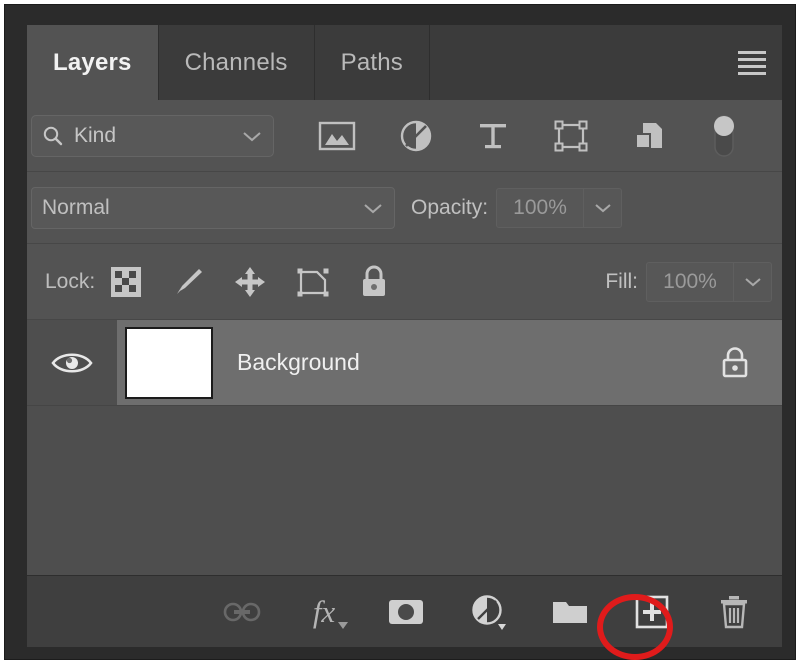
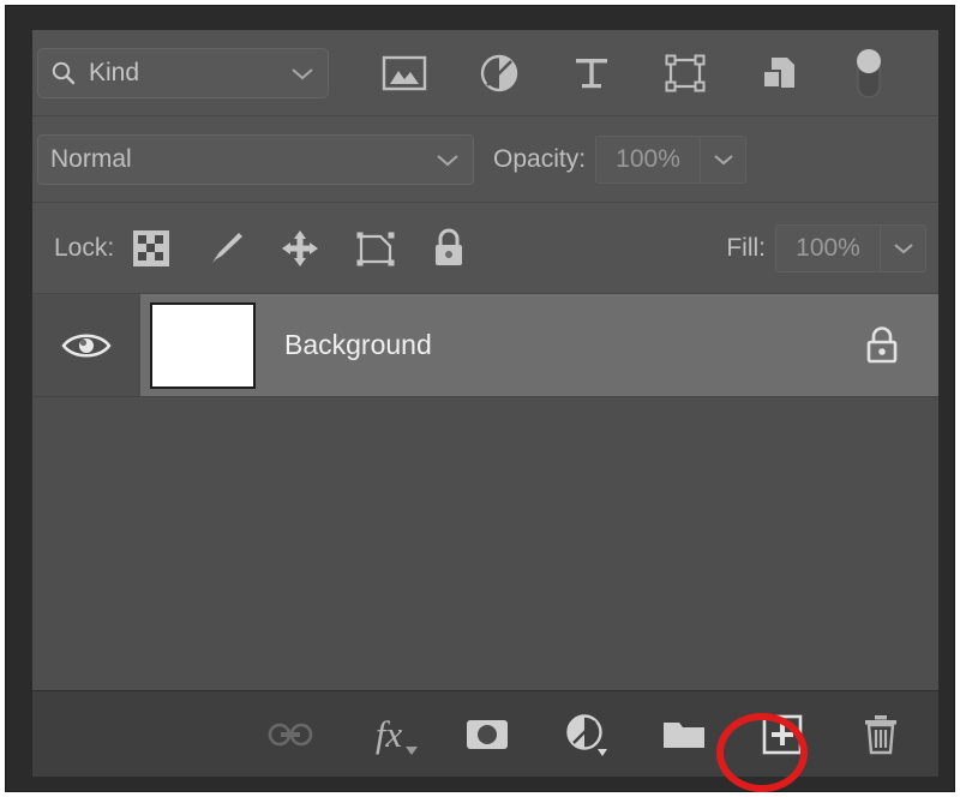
- Layers
- Channels
- Paths
  Kind
  Normal
  Opacity:
  100%
  Lock:
  Fill:
  100%
  Background
  fx
